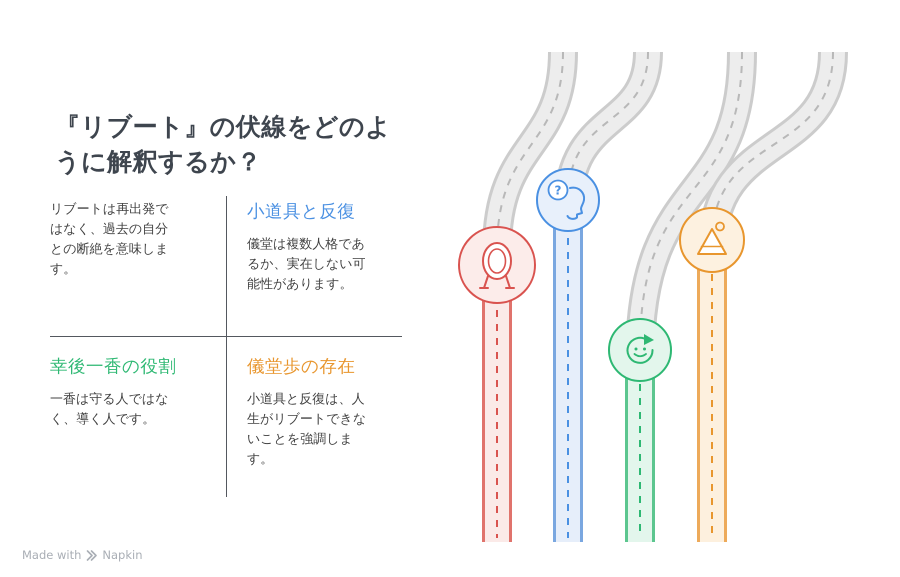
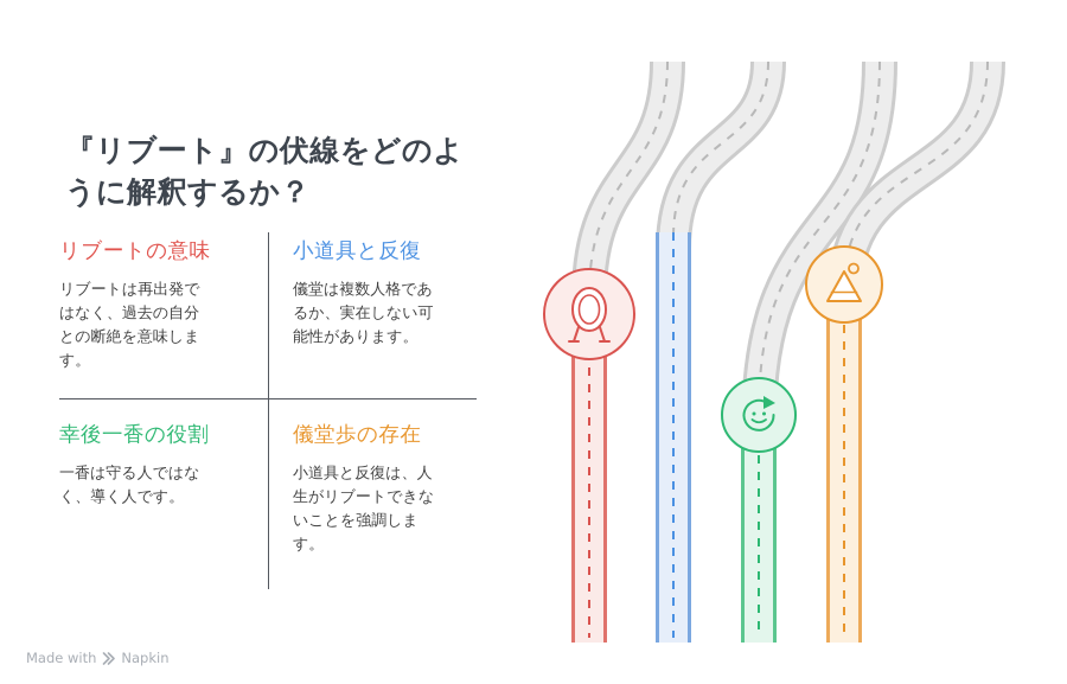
  『リブート』の伏線をどのよ
  うに解釈するか？
+ リブートの意味
  リブートは再出発で
  はなく、過去の自分
  との断絶を意味しま
  す。
  小道具と反復
  儀堂は複数人格であ
  るか、実在しない可
  能性があります。
  幸後一香の役割
  一香は守る人ではな
  く、導く人です。
  儀堂歩の存在
  小道具と反復は、人
  生がリブートできな
  いことを強調しま
  す。
- ?
  Made with
  Napkin
